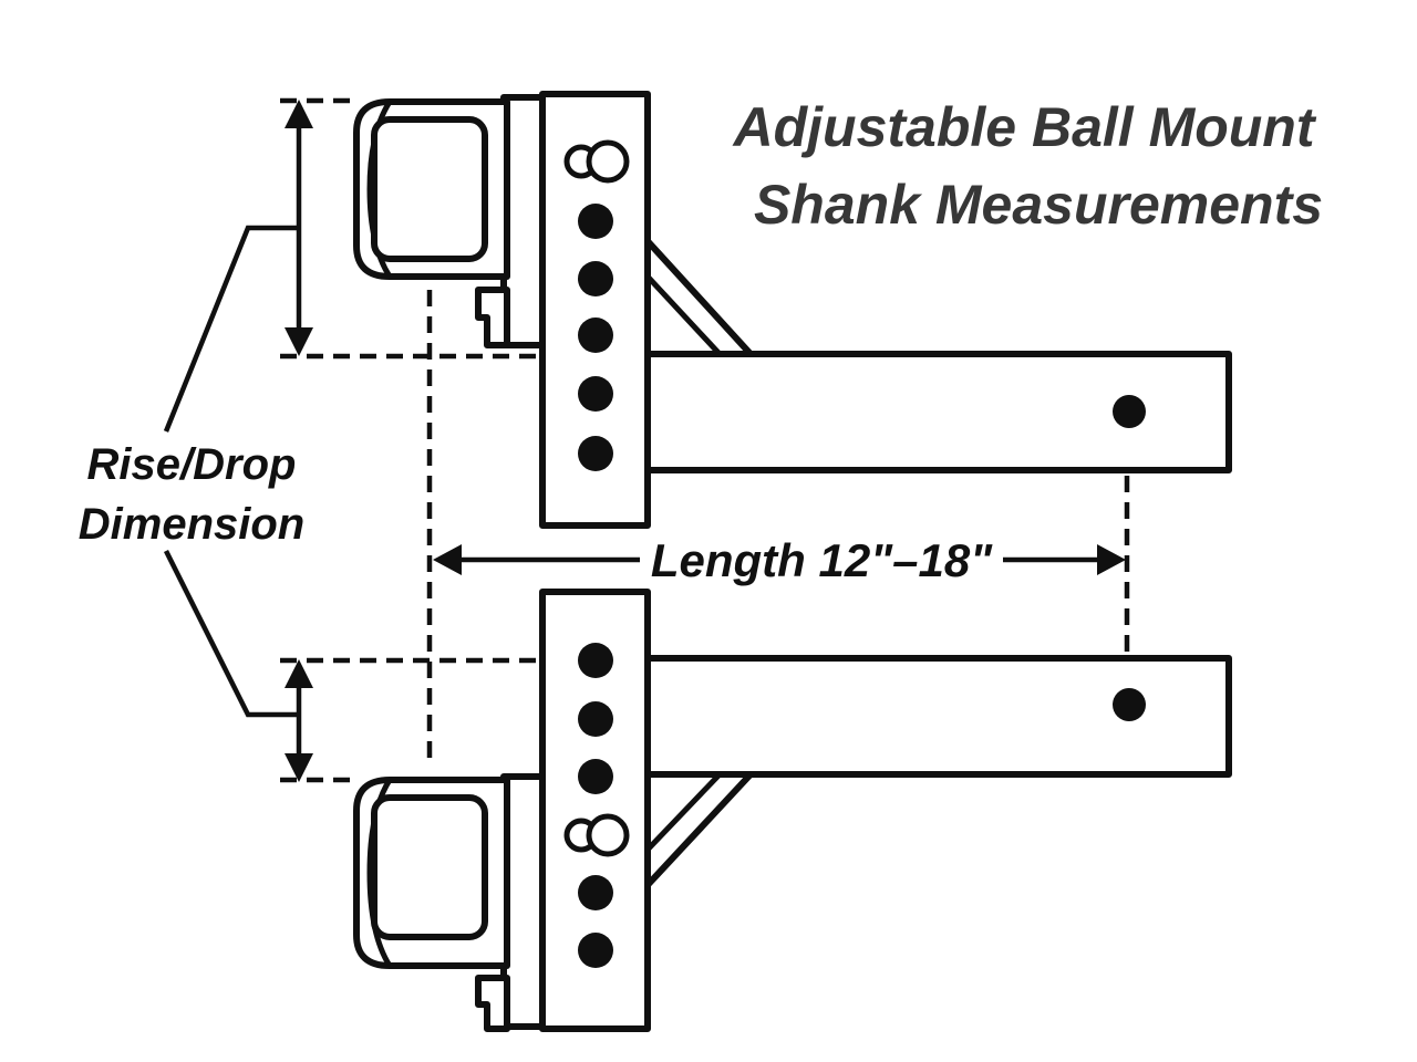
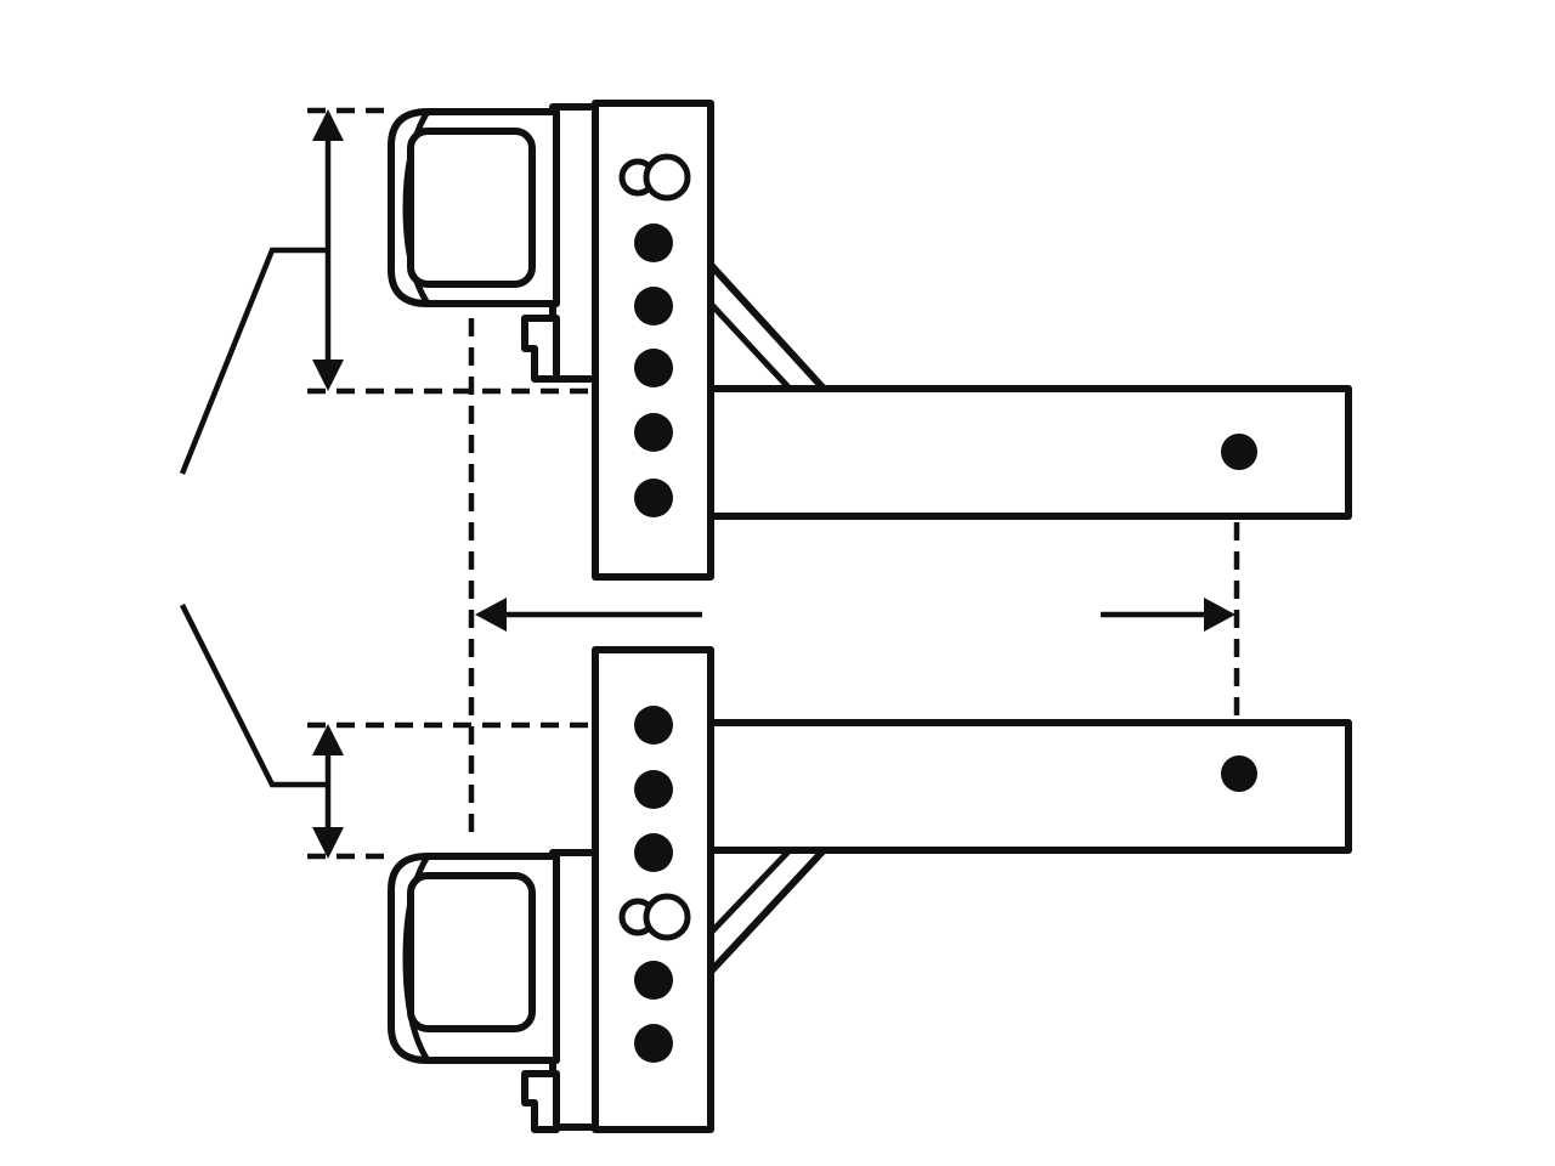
- Adjustable Ball Mount
- Shank Measurements
- Rise/Drop
- Dimension
- Length 12"–18"
